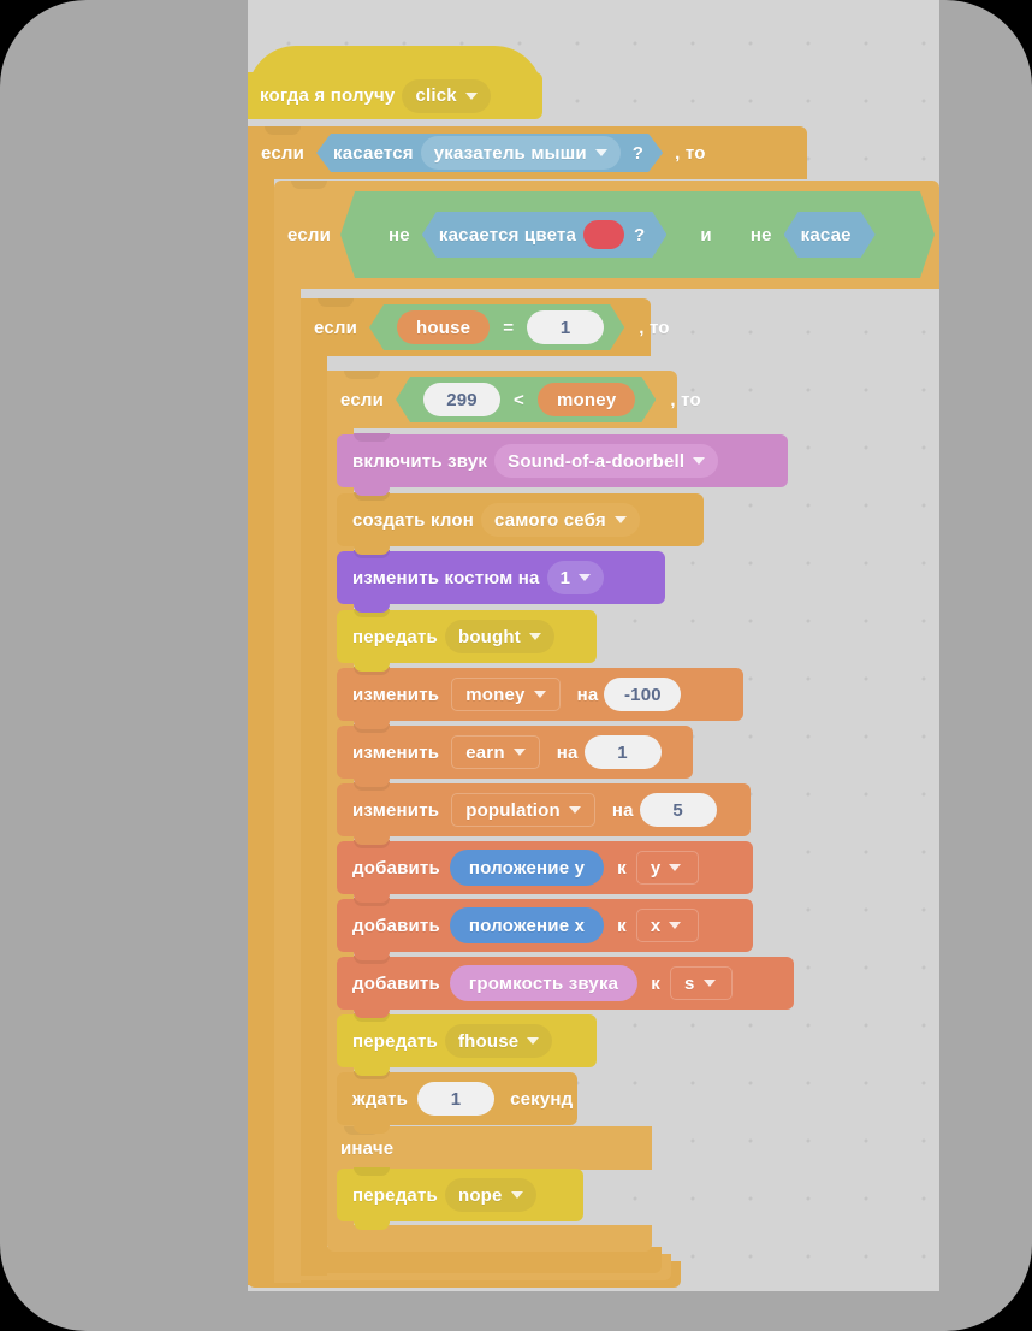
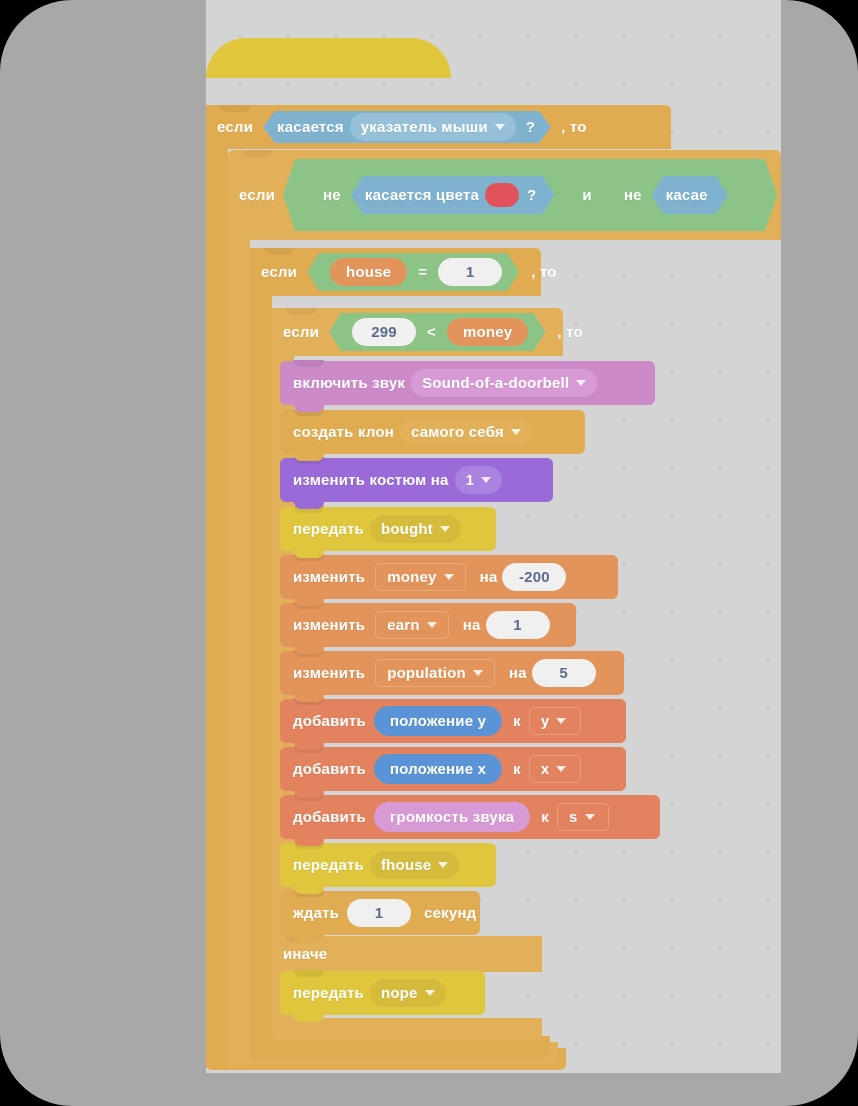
- когда я получу
- click
  если
  касается
  указатель мыши
  ?
  , то
  если
  не
  касается цвета
  ?
  и
  не
  касае
  если
  house
  =
  1
  , то
  если
  299
  <
  money
  , то
  включить звук
  Sound-of-a-doorbell
  создать клон
  самого себя
  изменить костюм на
  1
  передать
  bought
  изменить
  money
  на
- -100
+ -200
  изменить
  earn
  на
  1
  изменить
  population
  на
  5
  добавить
  положение y
  к
  y
  добавить
  положение x
  к
  x
  добавить
  громкость звука
  к
  s
  передать
  fhouse
  ждать
  1
  секунд
  иначе
  передать
  nope
